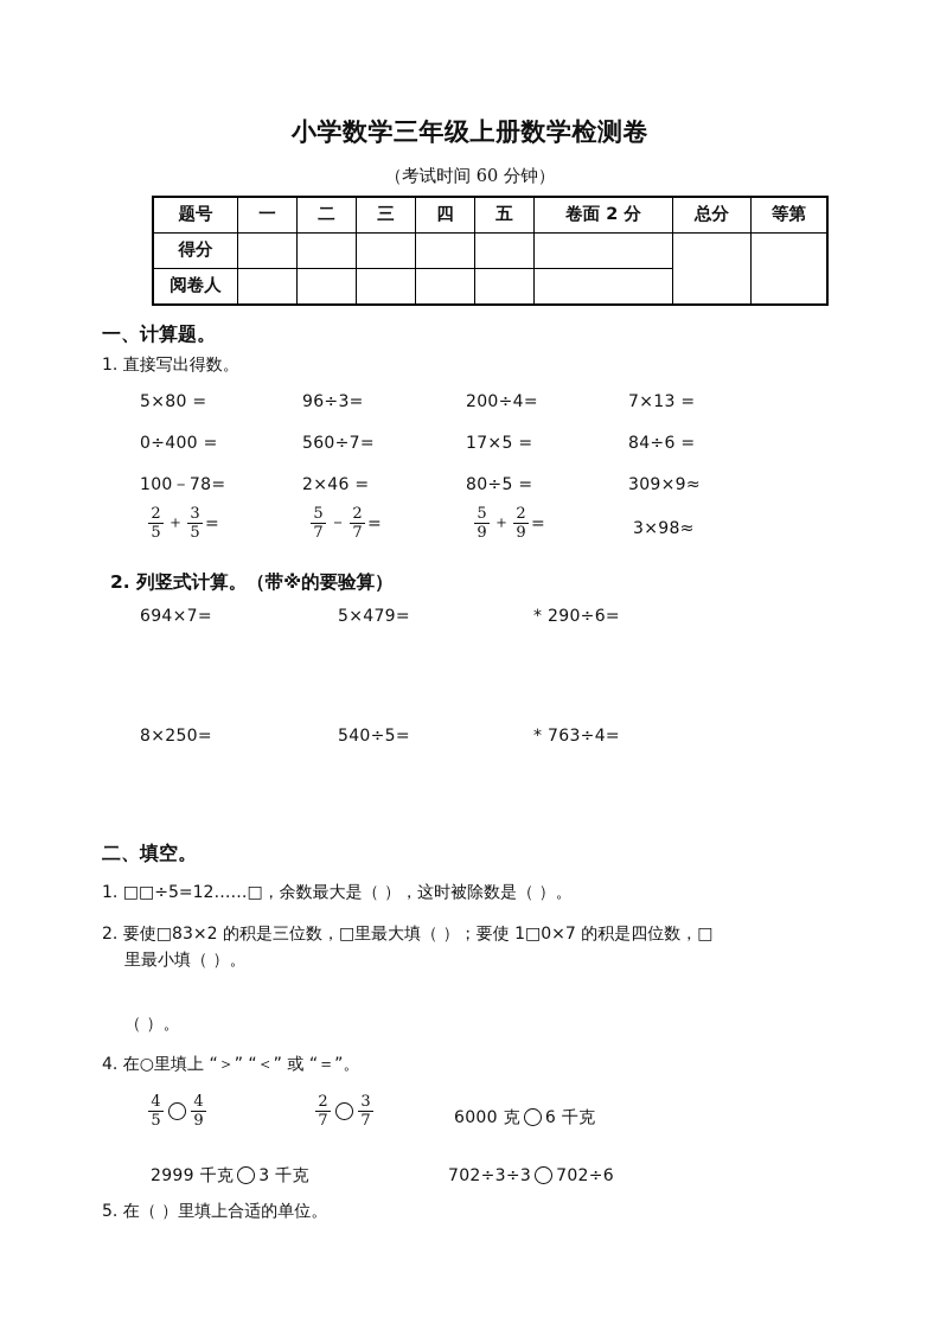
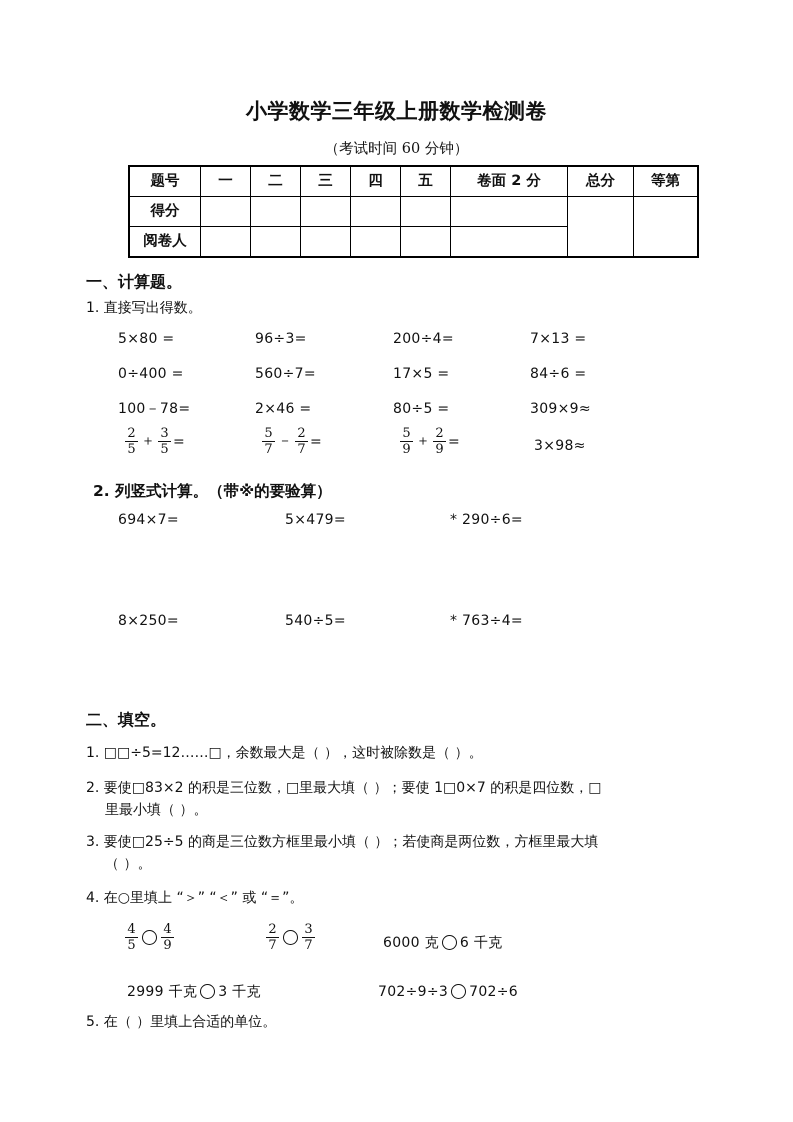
  小学数学三年级上册数学检测卷
  （考试时间 60 分钟）
  题号	一	二	三	四	五	卷面 2 分	总分	等第
  得分
  阅卷人
  一、计算题。
  1. 直接写出得数。
  5×80 =
  96÷3=
  200÷4=
  7×13 =
  0÷400 =
  560÷7=
  17×5 =
  84÷6 =
  100－78=
  2×46 =
  80÷5 =
  309×9≈
  2
  5
  ＋
  3
  5
  =
  5
  7
  －
  2
  7
  =
  5
  9
  ＋
  2
  9
  =
  3×98≈
  2. 列竖式计算。（带※的要验算）
  694×7=
  5×479=
  * 290÷6=
  8×250=
  540÷5=
  * 763÷4=
  二、填空。
  1. □□÷5=12……□，余数最大是（ ），这时被除数是（ ）。
  2. 要使□83×2 的积是三位数，□里最大填（ ）；要使 1□0×7 的积是四位数，□
  里最小填（ ）。
+ 3. 要使□25÷5 的商是三位数方框里最小填（ ）；若使商是两位数，方框里最大填
  （ ）。
  4. 在○里填上 “＞” “＜” 或 “＝”。
  4
  5
  4
  9
  2
  7
  3
  7
  6000 克 6 千克
  2999 千克 3 千克
- 702÷3÷3 702÷6
+ 702÷9÷3 702÷6
  5. 在（ ）里填上合适的单位。
